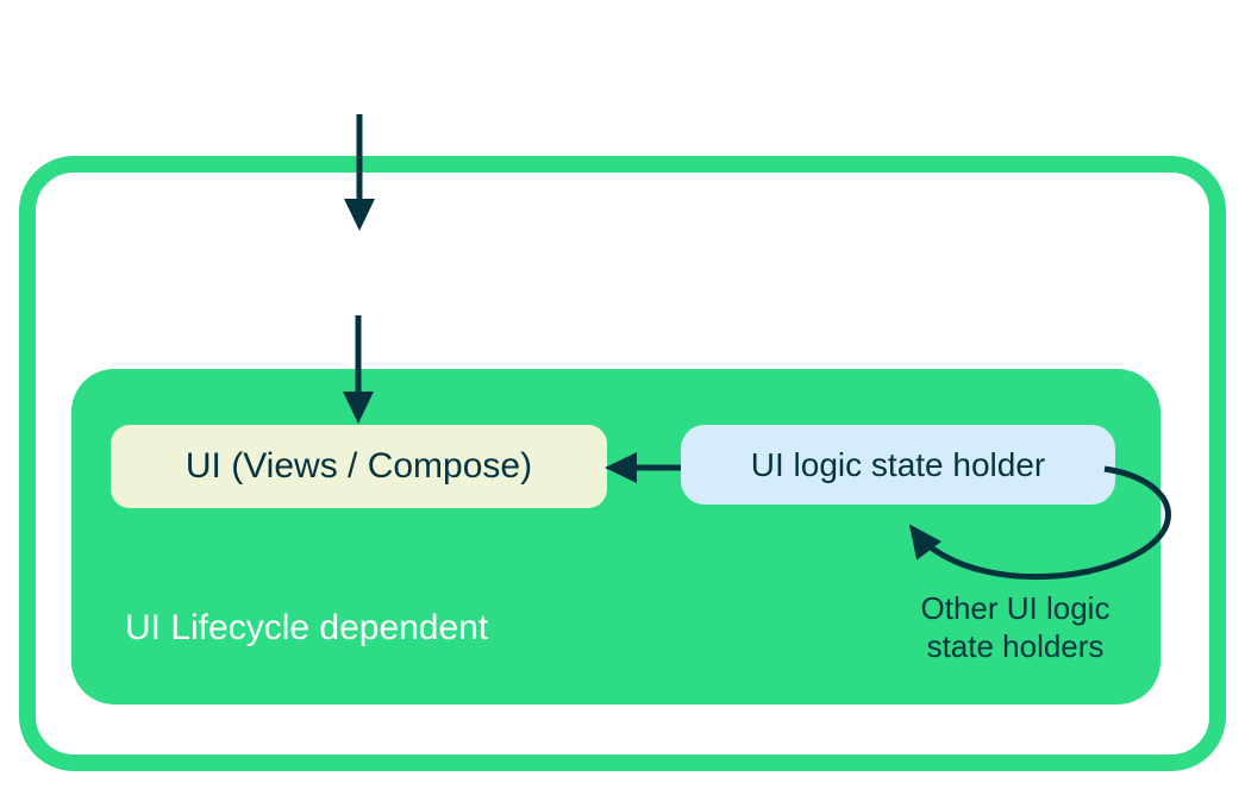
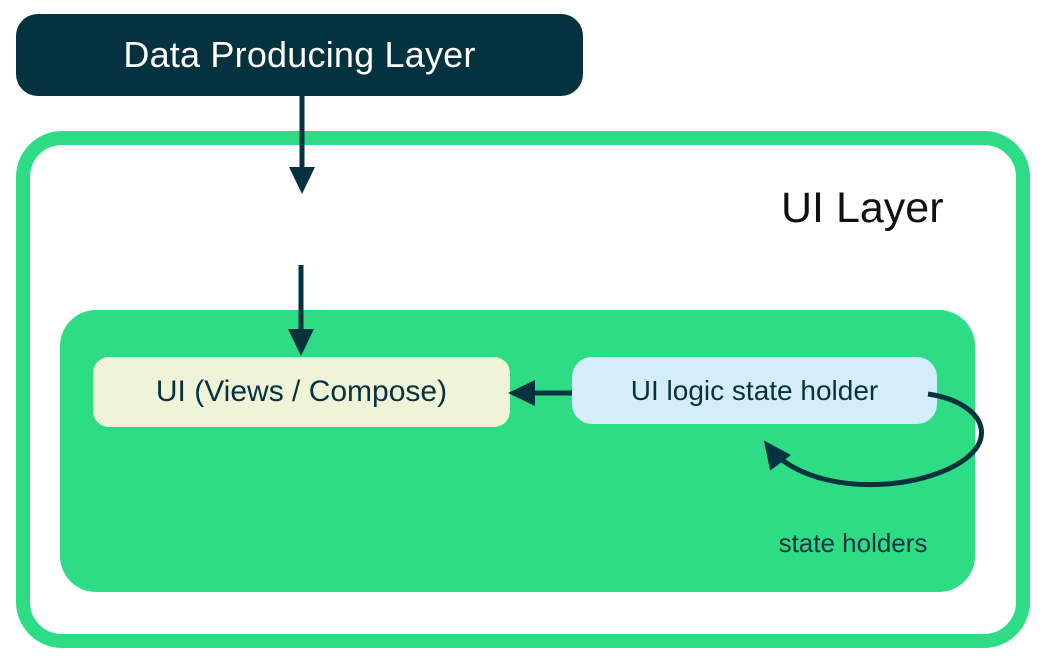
+ Data Producing Layer
+ UI Layer
  UI (Views / Compose)
  UI logic state holder
- UI Lifecycle dependent
- Other UI logic
  state holders
